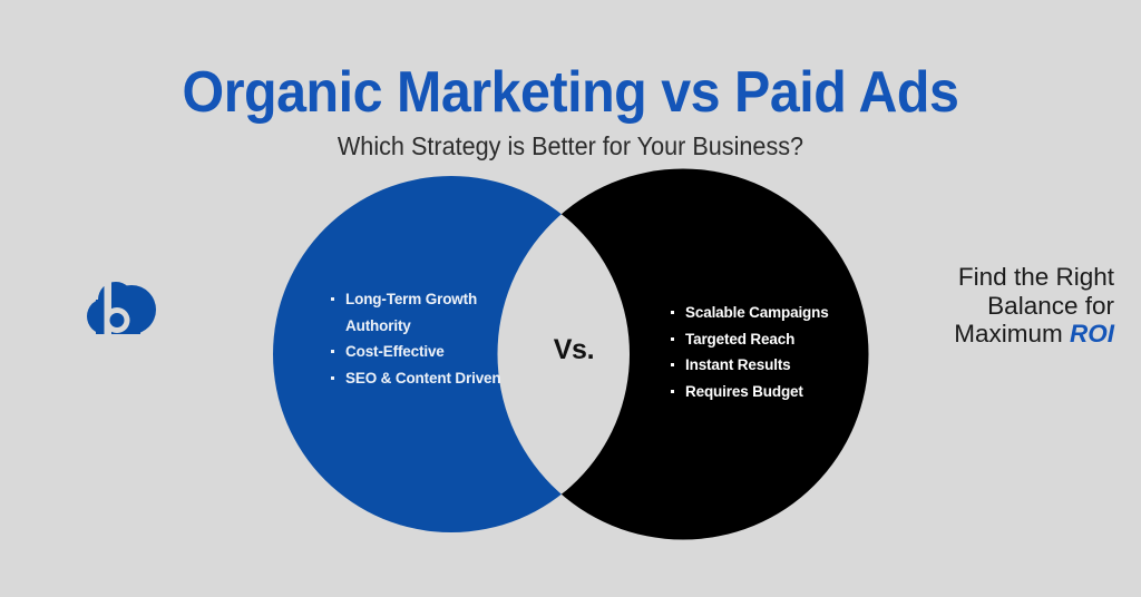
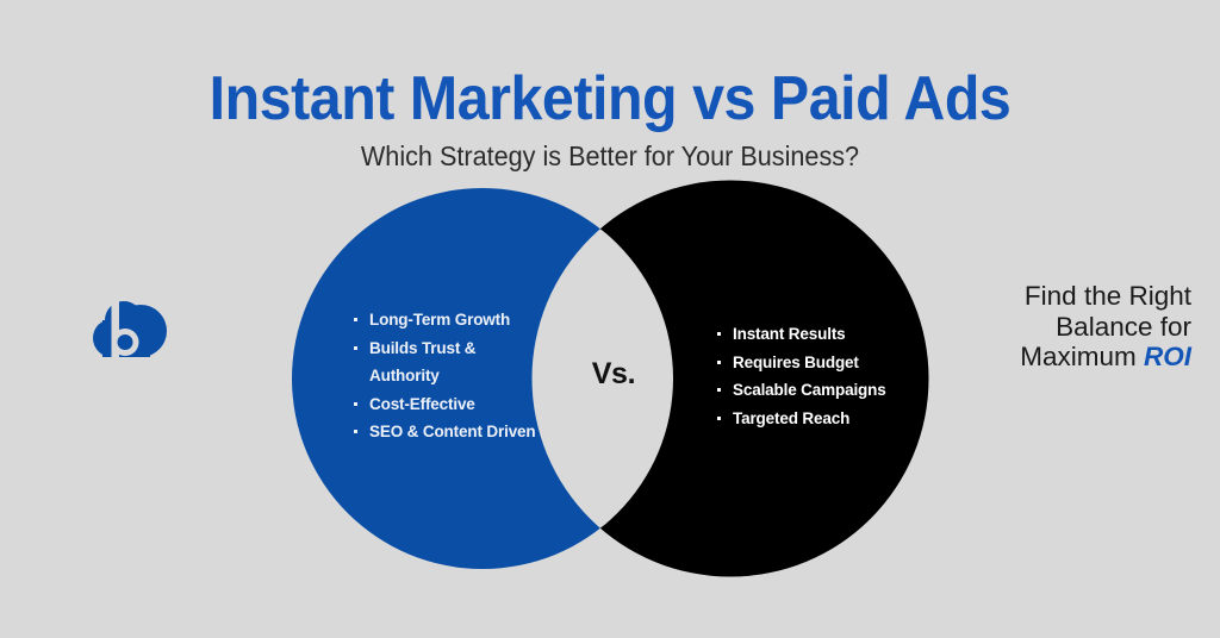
- Organic Marketing vs Paid Ads
+ Instant Marketing vs Paid Ads
  Which Strategy is Better for Your Business?
  Long-Term Growth
+ Builds Trust &
  Authority
  Cost-Effective
  SEO & Content Driven
- Scalable Campaigns
+ Instant Results
- Targeted Reach
+ Requires Budget
- Instant Results
+ Scalable Campaigns
- Requires Budget
+ Targeted Reach
  Vs.
  Find the Right
  Balance for
  Maximum ROI
